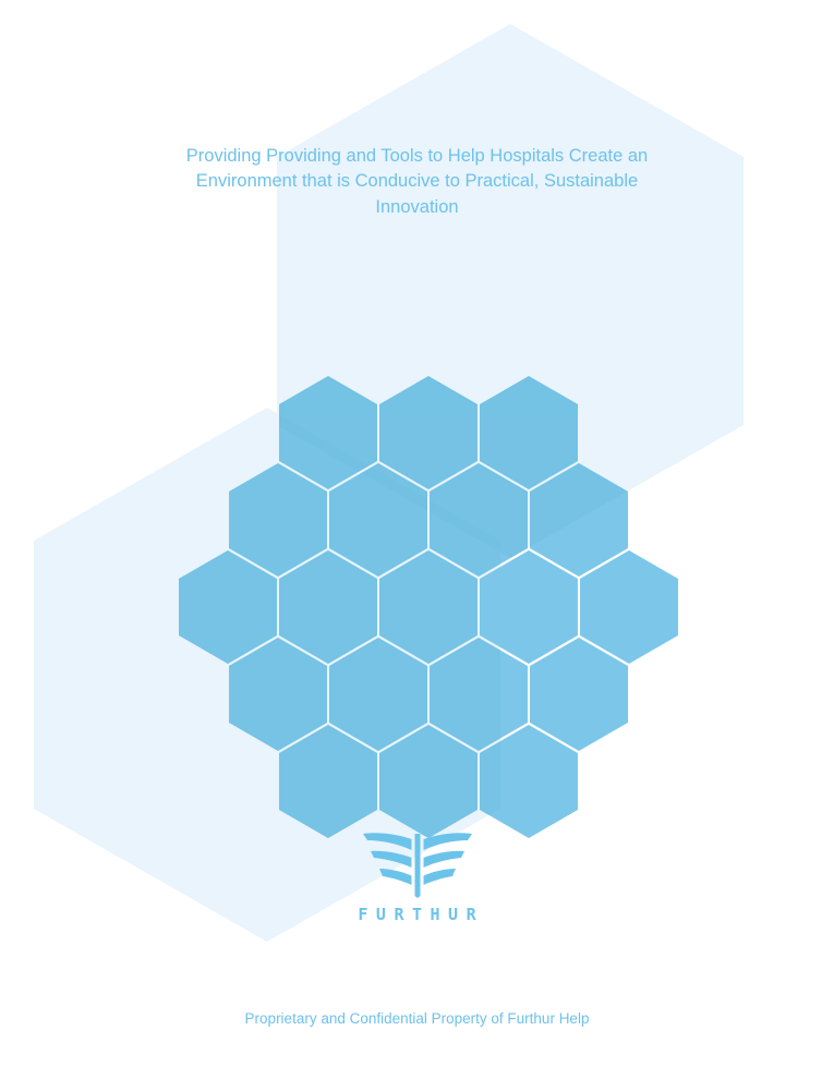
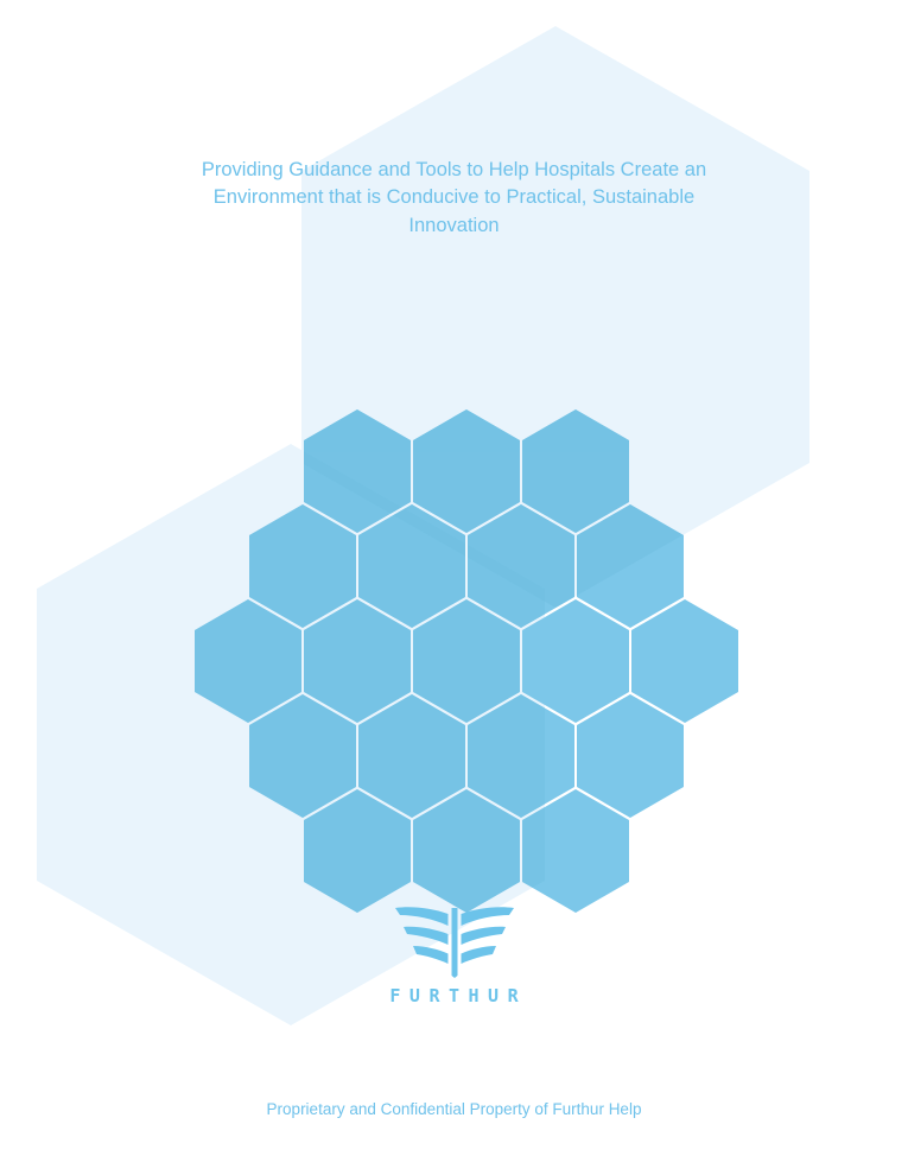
- Providing Providing and Tools to Help Hospitals Create an Environment that is Conducive to Practical, Sustainable Innovation
+ Providing Guidance and Tools to Help Hospitals Create an Environment that is Conducive to Practical, Sustainable Innovation
  FURTHUR
  Proprietary and Confidential Property of Furthur Help
